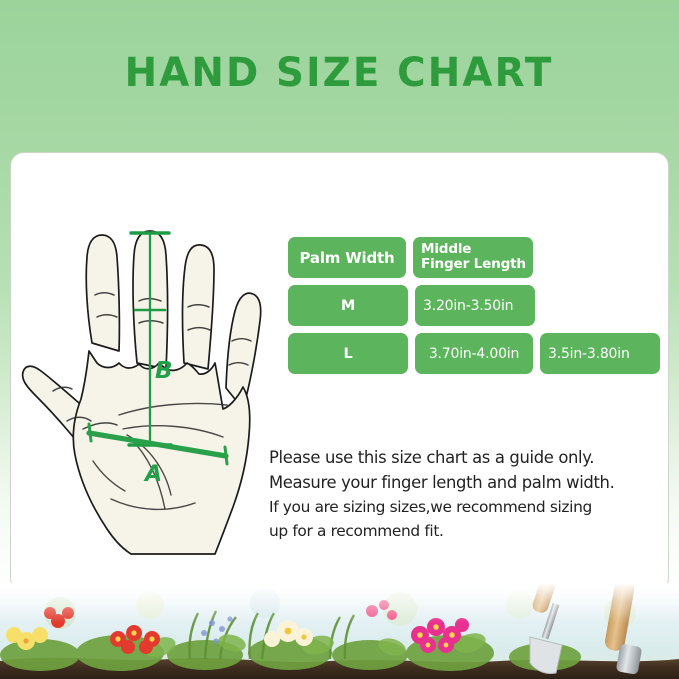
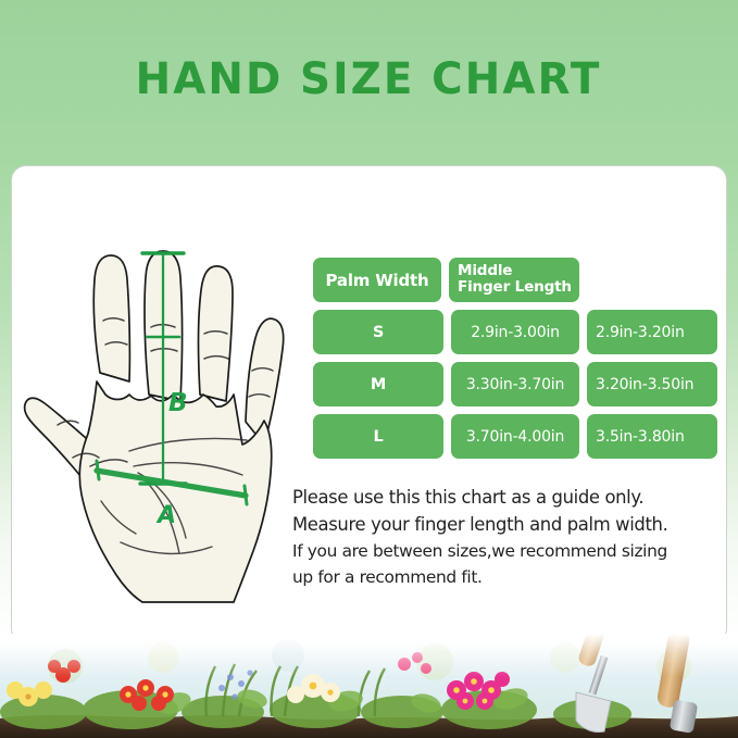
  HAND SIZE CHART
  B
  A
  Palm Width
  Middle
  Finger Length
+ S
+ 2.9in-3.00in
+ 2.9in-3.20in
  M
+ 3.30in-3.70in
  3.20in-3.50in
  L
  3.70in-4.00in
  3.5in-3.80in
- Please use this size chart as a guide only.
+ Please use this this chart as a guide only.
  Measure your finger length and palm width.
- If you are sizing sizes,we recommend sizing
+ If you are between sizes,we recommend sizing
  up for a recommend fit.
